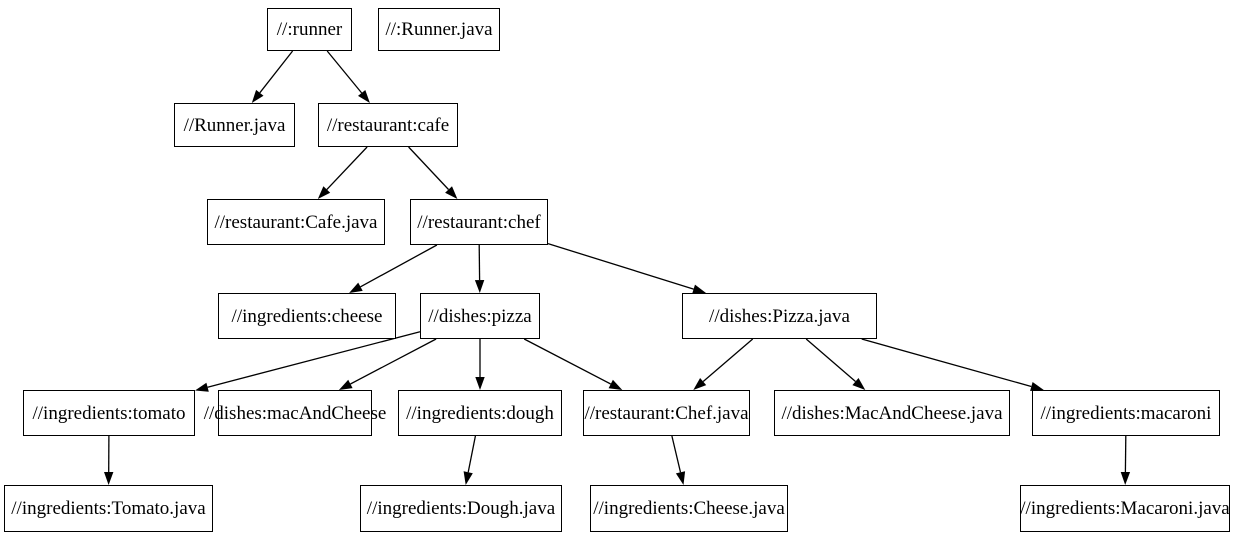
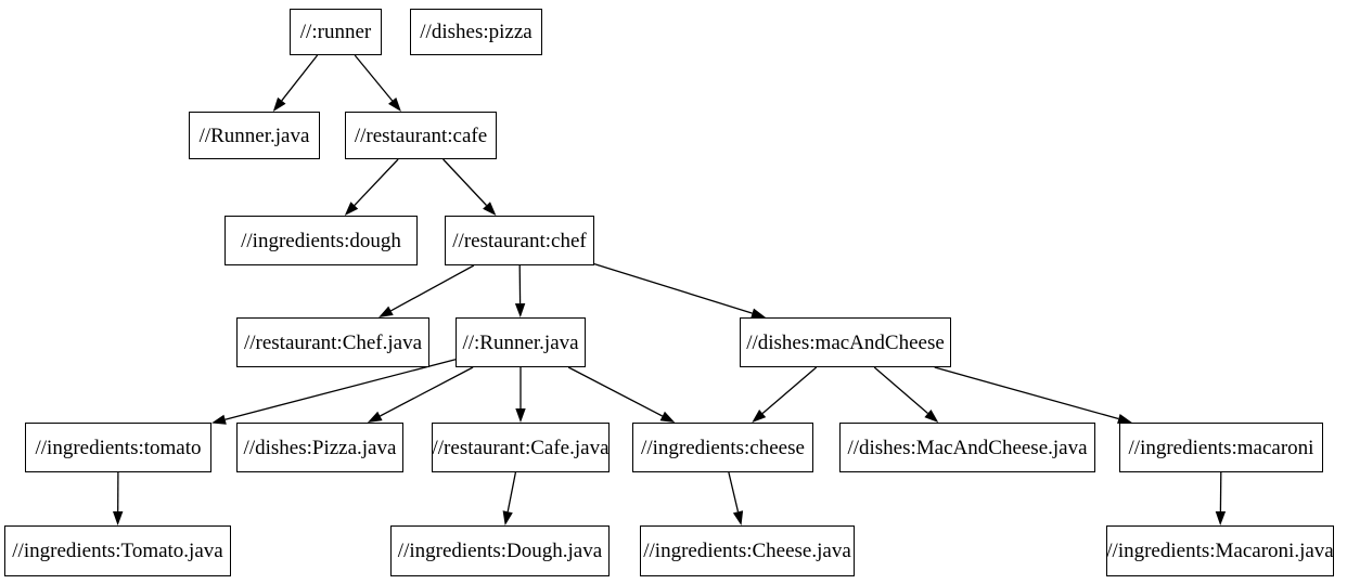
  //:runner
- //:Runner.java
+ //dishes:pizza
  //Runner.java
  //restaurant:cafe
- //restaurant:Cafe.java
+ //ingredients:dough
  //restaurant:chef
- //ingredients:cheese
+ //restaurant:Chef.java
- //dishes:pizza
+ //:Runner.java
- //dishes:Pizza.java
+ //dishes:macAndCheese
  //ingredients:tomato
- //dishes:macAndCheese
+ //dishes:Pizza.java
- //ingredients:dough
+ //restaurant:Cafe.java
- //restaurant:Chef.java
+ //ingredients:cheese
  //dishes:MacAndCheese.java
  //ingredients:macaroni
  //ingredients:Tomato.java
  //ingredients:Dough.java
  //ingredients:Cheese.java
  //ingredients:Macaroni.java
